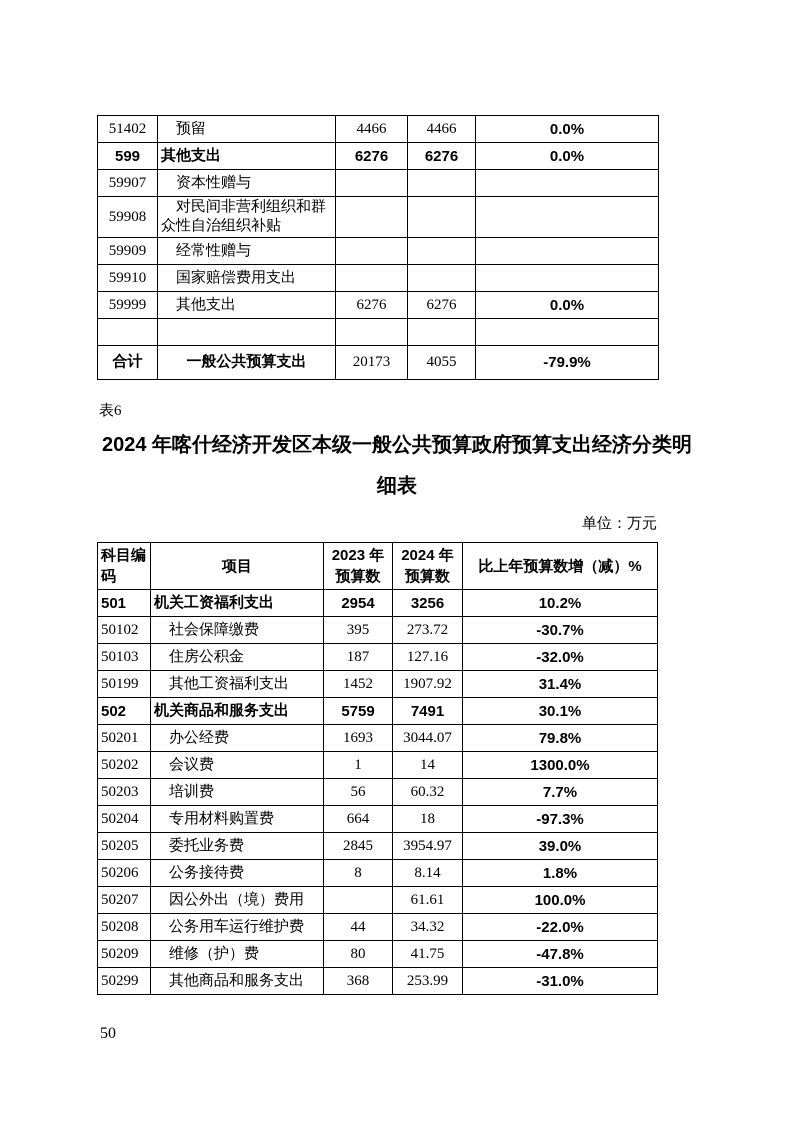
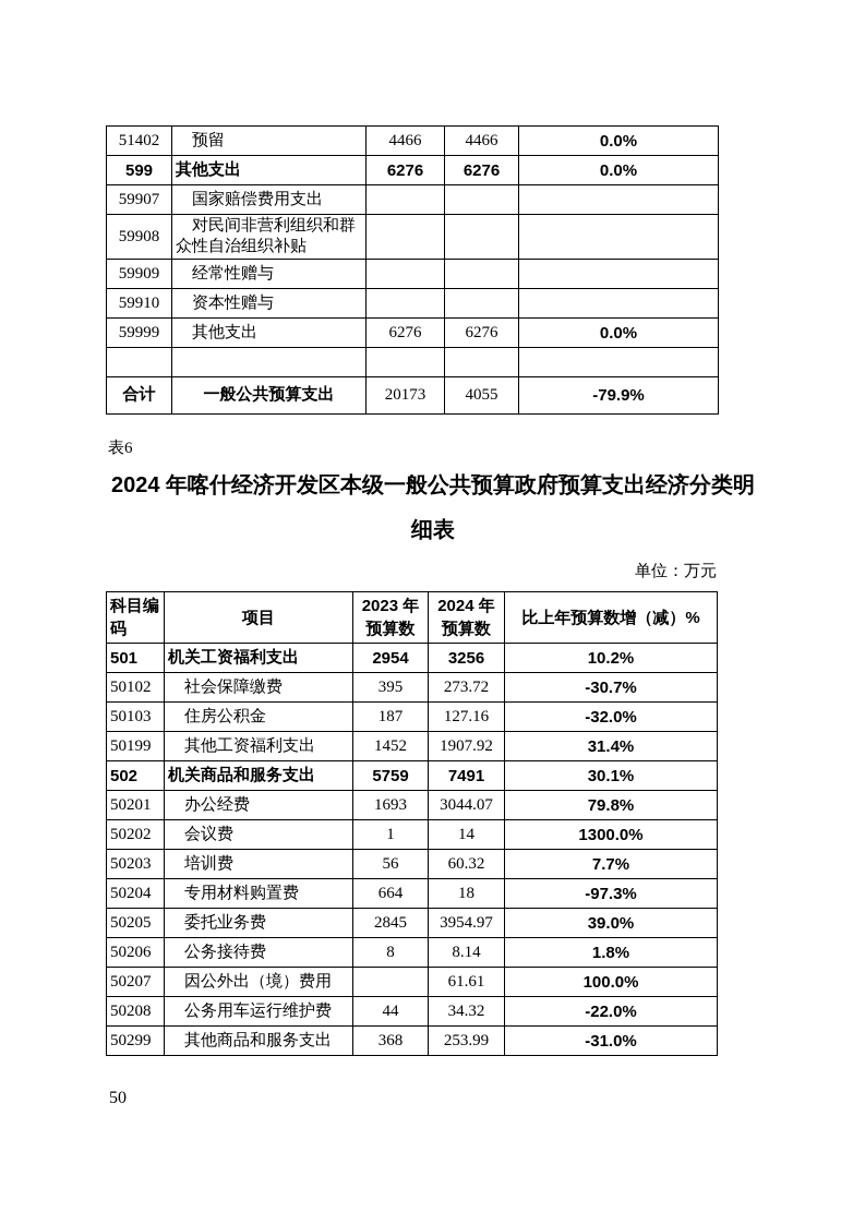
  51402	预留	4466	4466	0.0%
  599	其他支出	6276	6276	0.0%
- 59907	资本性赠与
+ 59907	国家赔偿费用支出
  59908	对民间非营利组织和群众性自治组织补贴
  59909	经常性赠与
- 59910	国家赔偿费用支出
+ 59910	资本性赠与
  59999	其他支出	6276	6276	0.0%
  合计	一般公共预算支出	20173	4055	-79.9%
  表6
  2024 年喀什经济开发区本级一般公共预算政府预算支出经济分类明细表
  单位：万元
  科目编码	项目	2023 年 预算数	2024 年 预算数	比上年预算数增（减）%
  501	机关工资福利支出	2954	3256	10.2%
  50102	社会保障缴费	395	273.72	-30.7%
  50103	住房公积金	187	127.16	-32.0%
  50199	其他工资福利支出	1452	1907.92	31.4%
  502	机关商品和服务支出	5759	7491	30.1%
  50201	办公经费	1693	3044.07	79.8%
  50202	会议费	1	14	1300.0%
  50203	培训费	56	60.32	7.7%
  50204	专用材料购置费	664	18	-97.3%
  50205	委托业务费	2845	3954.97	39.0%
  50206	公务接待费	8	8.14	1.8%
  50207	因公外出（境）费用		61.61	100.0%
  50208	公务用车运行维护费	44	34.32	-22.0%
- 50209	维修（护）费	80	41.75	-47.8%
  50299	其他商品和服务支出	368	253.99	-31.0%
  50
